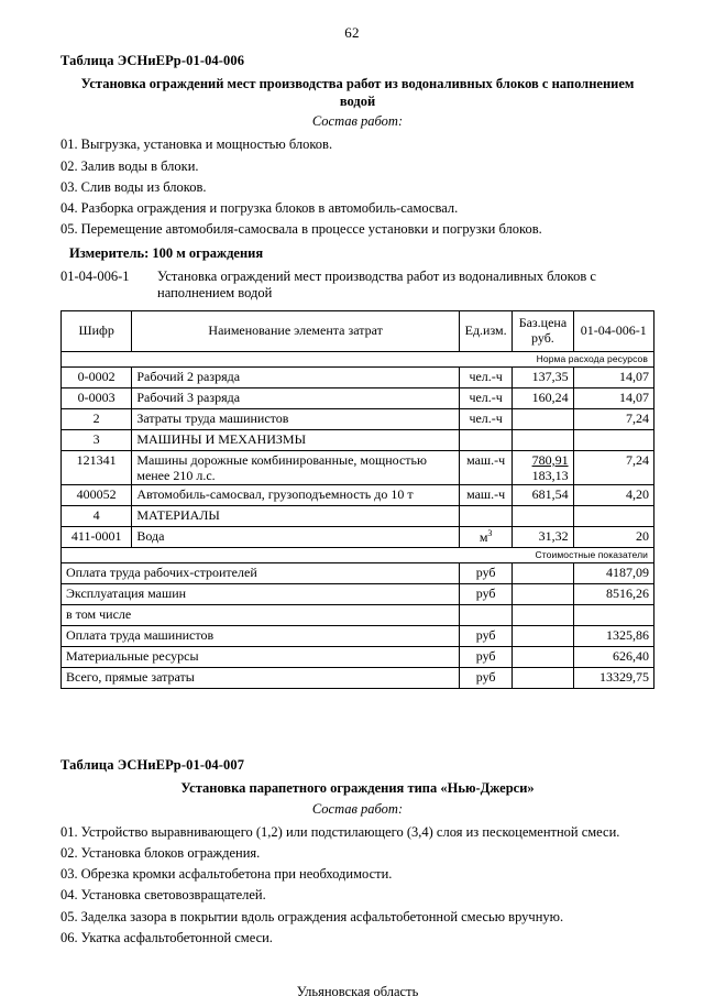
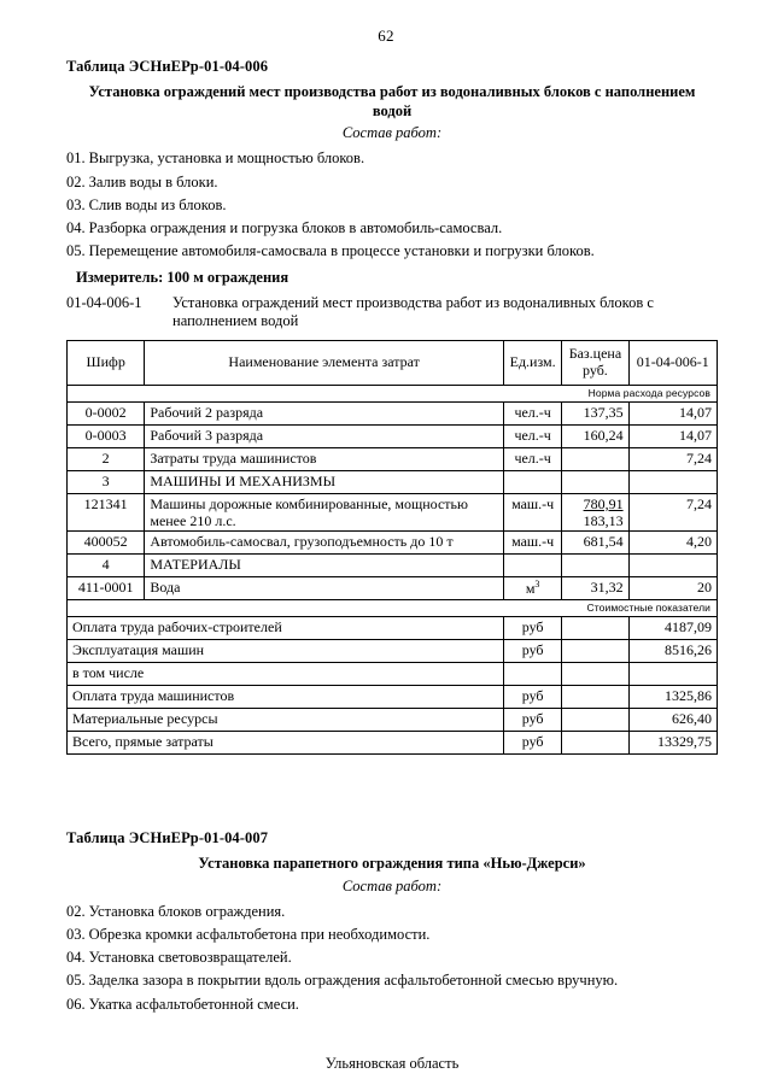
  62
  Таблица ЭСНиЕРр-01-04-006
  Установка ограждений мест производства работ из водоналивных блоков с наполнением водой
  Состав работ:
  01. Выгрузка, установка и мощностью блоков.
  02. Залив воды в блоки.
  03. Слив воды из блоков.
  04. Разборка ограждения и погрузка блоков в автомобиль-самосвал.
  05. Перемещение автомобиля-самосвала в процессе установки и погрузки блоков.
  Измеритель: 100 м ограждения
  01-04-006-1
  Установка ограждений мест производства работ из водоналивных блоков с наполнением водой
  Шифр	Наименование элемента затрат	Ед.изм.	Баз.цена руб.	01-04-006-1
  Норма расхода ресурсов
  0-0002	Рабочий 2 разряда	чел.-ч	137,35	14,07
  0-0003	Рабочий 3 разряда	чел.-ч	160,24	14,07
  2	Затраты труда машинистов	чел.-ч		7,24
  3	МАШИНЫ И МЕХАНИЗМЫ
  121341	Машины дорожные комбинированные, мощностью менее 210 л.с.	маш.-ч	780,91 183,13	7,24
  400052	Автомобиль-самосвал, грузоподъемность до 10 т	маш.-ч	681,54	4,20
  4	МАТЕРИАЛЫ
  411-0001	Вода	м3	31,32	20
  Стоимостные показатели
  Оплата труда рабочих-строителей	руб		4187,09
  Эксплуатация машин	руб		8516,26
  в том числе
  Оплата труда машинистов	руб		1325,86
  Материальные ресурсы	руб		626,40
  Всего, прямые затраты	руб		13329,75
  Таблица ЭСНиЕРр-01-04-007
  Установка парапетного ограждения типа «Нью-Джерси»
  Состав работ:
- 01. Устройство выравнивающего (1,2) или подстилающего (3,4) слоя из пескоцементной смеси.
  02. Установка блоков ограждения.
  03. Обрезка кромки асфальтобетона при необходимости.
  04. Установка световозвращателей.
  05. Заделка зазора в покрытии вдоль ограждения асфальтобетонной смесью вручную.
  06. Укатка асфальтобетонной смеси.
  Ульяновская область
